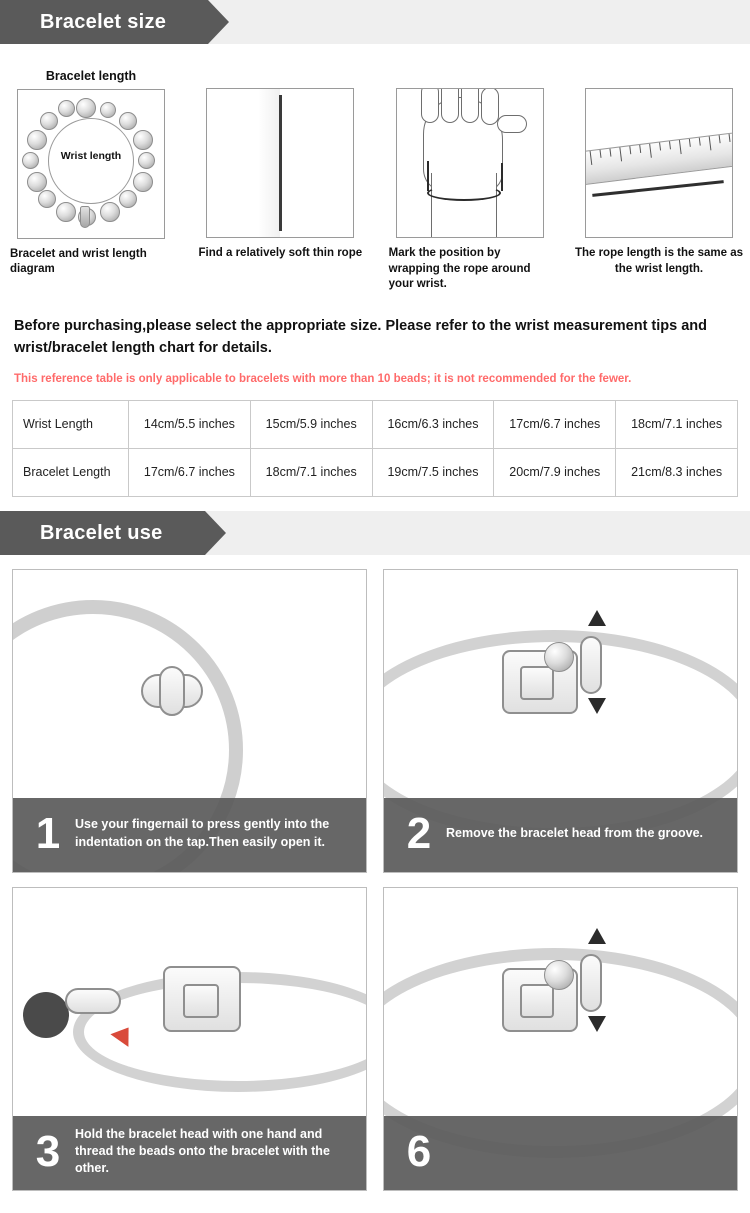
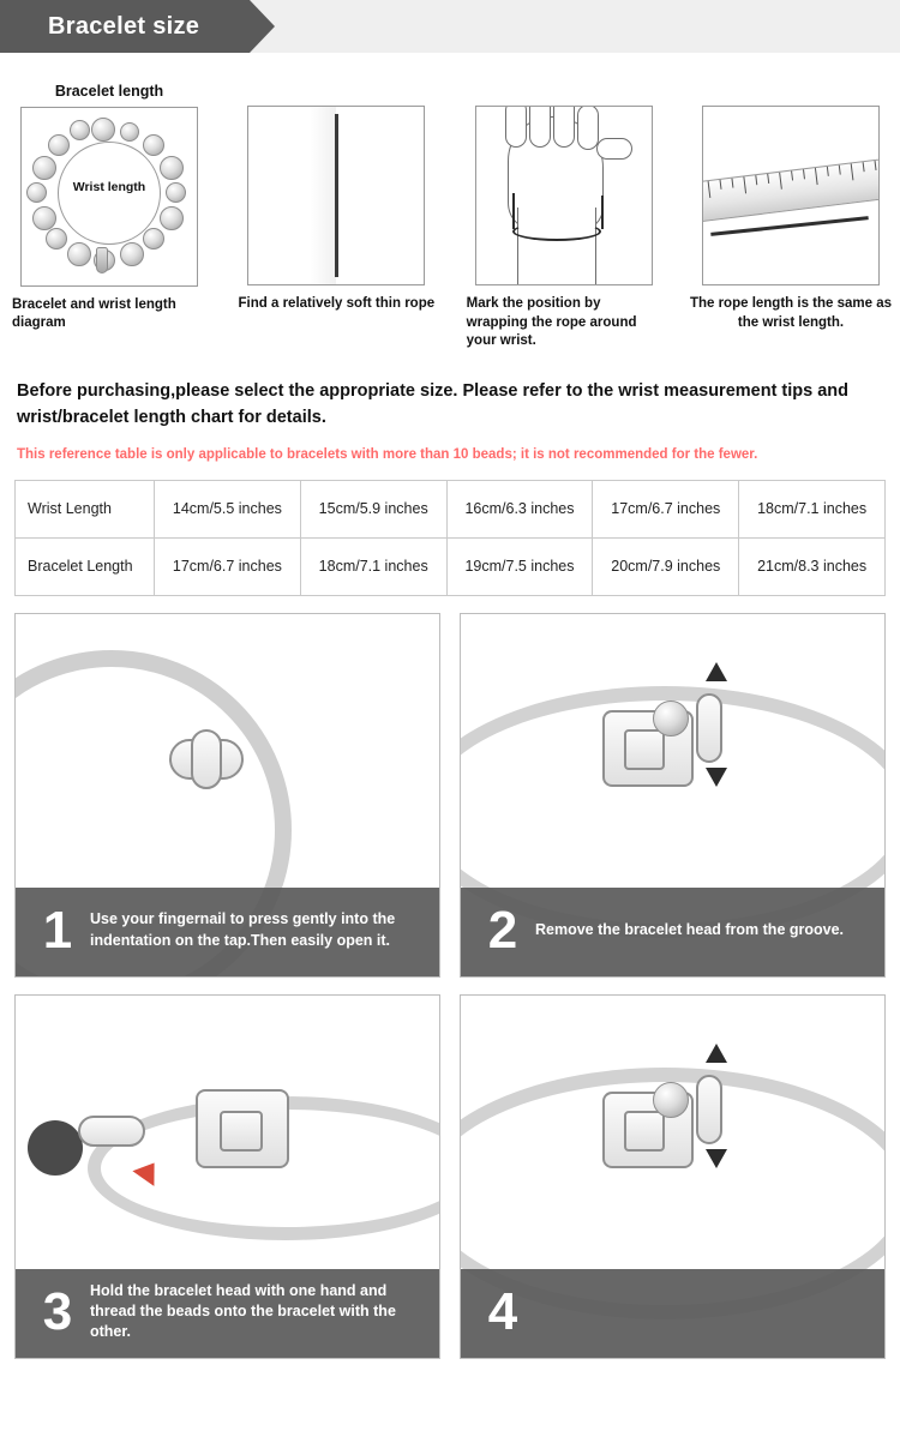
  Bracelet size
  Bracelet length
  Wrist length
  Bracelet and wrist length diagram
  Find a relatively soft thin rope
  Mark the position by wrapping the rope around your wrist.
  The rope length is the same as the wrist length.
  Before purchasing,please select the appropriate size. Please refer to the wrist measurement tips and wrist/bracelet length chart for details.
  This reference table is only applicable to bracelets with more than 10 beads; it is not recommended for the fewer.
  Wrist Length	14cm/5.5 inches	15cm/5.9 inches	16cm/6.3 inches	17cm/6.7 inches	18cm/7.1 inches
  Bracelet Length	17cm/6.7 inches	18cm/7.1 inches	19cm/7.5 inches	20cm/7.9 inches	21cm/8.3 inches
- Bracelet use
  1
  Use your fingernail to press gently into the indentation on the tap.Then easily open it.
  2
  Remove the bracelet head from the groove.
  3
  Hold the bracelet head with one hand and thread the beads onto the bracelet with the other.
- 6
+ 4
